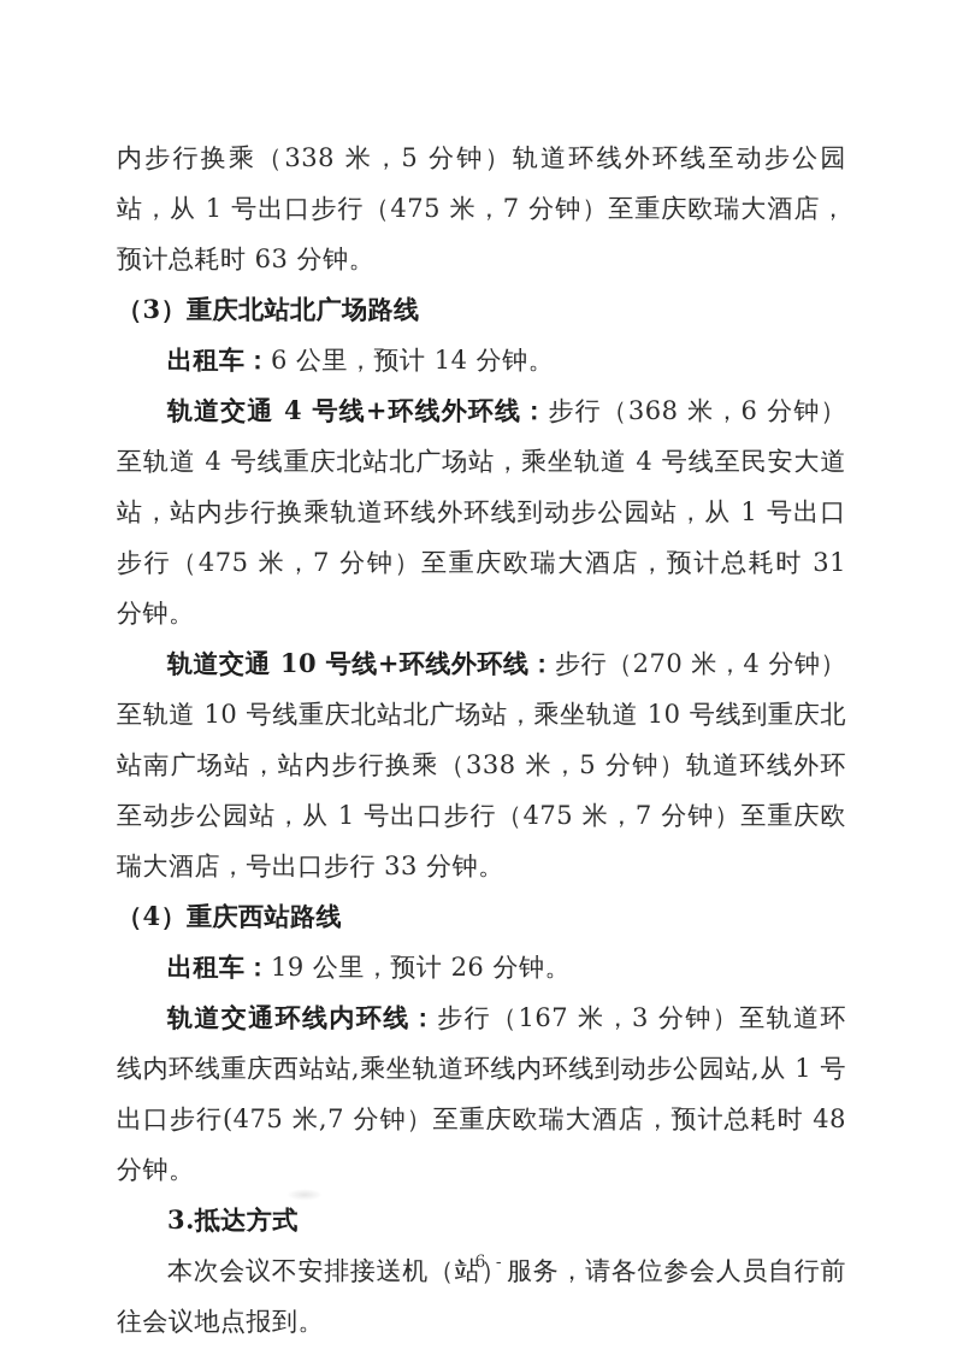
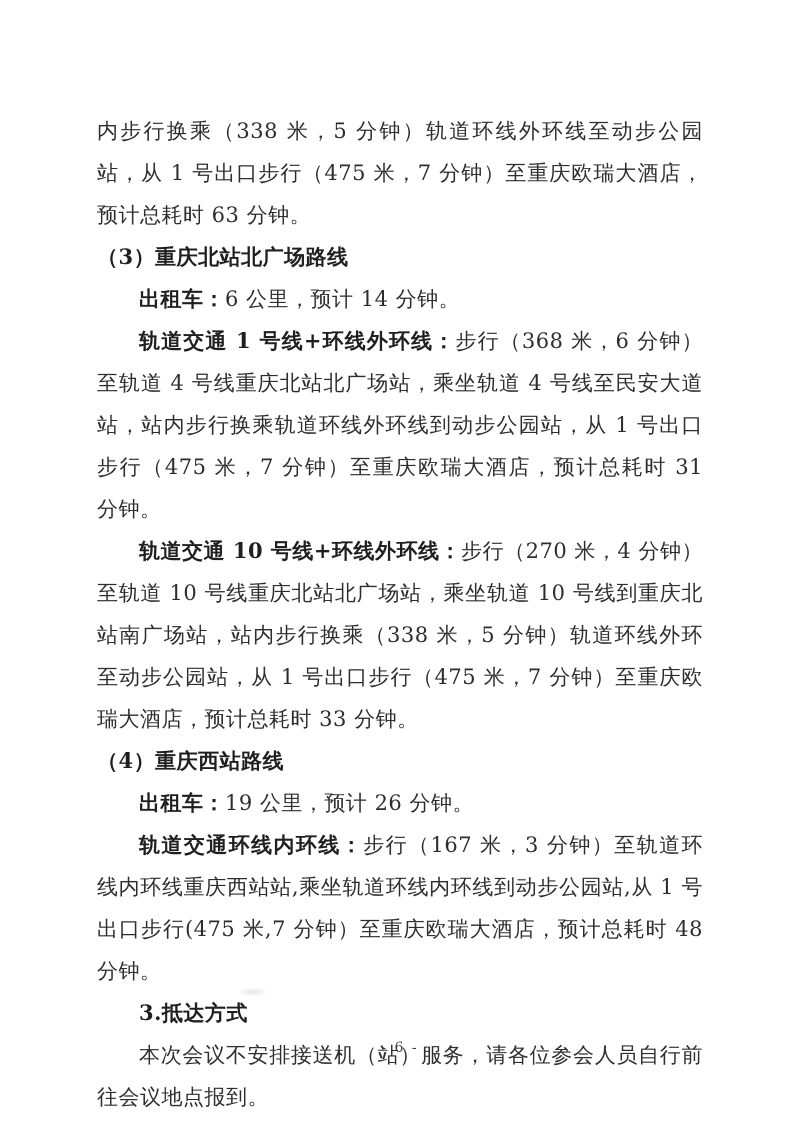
  内步行换乘（338 米，5 分钟）轨道环线外环线至动步公园站，从 1 号出口步行（475 米，7 分钟）至重庆欧瑞大酒店，预计总耗时 63 分钟。
  （3）重庆北站北广场路线
  出租车：6 公里，预计 14 分钟。
- 轨道交通 4 号线+环线外环线：步行（368 米，6 分钟）至轨道 4 号线重庆北站北广场站，乘坐轨道 4 号线至民安大道站，站内步行换乘轨道环线外环线到动步公园站，从 1 号出口步行（475 米，7 分钟）至重庆欧瑞大酒店，预计总耗时 31 分钟。
+ 轨道交通 1 号线+环线外环线：步行（368 米，6 分钟）至轨道 4 号线重庆北站北广场站，乘坐轨道 4 号线至民安大道站，站内步行换乘轨道环线外环线到动步公园站，从 1 号出口步行（475 米，7 分钟）至重庆欧瑞大酒店，预计总耗时 31 分钟。
- 轨道交通 10 号线+环线外环线：步行（270 米，4 分钟）至轨道 10 号线重庆北站北广场站，乘坐轨道 10 号线到重庆北站南广场站，站内步行换乘（338 米，5 分钟）轨道环线外环至动步公园站，从 1 号出口步行（475 米，7 分钟）至重庆欧瑞大酒店，号出口步行 33 分钟。
+ 轨道交通 10 号线+环线外环线：步行（270 米，4 分钟）至轨道 10 号线重庆北站北广场站，乘坐轨道 10 号线到重庆北站南广场站，站内步行换乘（338 米，5 分钟）轨道环线外环至动步公园站，从 1 号出口步行（475 米，7 分钟）至重庆欧瑞大酒店，预计总耗时 33 分钟。
  （4）重庆西站路线
  出租车：19 公里，预计 26 分钟。
  轨道交通环线内环线：步行（167 米，3 分钟）至轨道环线内环线重庆西站站,乘坐轨道环线内环线到动步公园站,从 1 号出口步行(475 米,7 分钟）至重庆欧瑞大酒店，预计总耗时 48 分钟。
  3.抵达方式
  本次会议不安排接送机（站）服务，请各位参会人员自行前往会议地点报到。
  - 6 -
